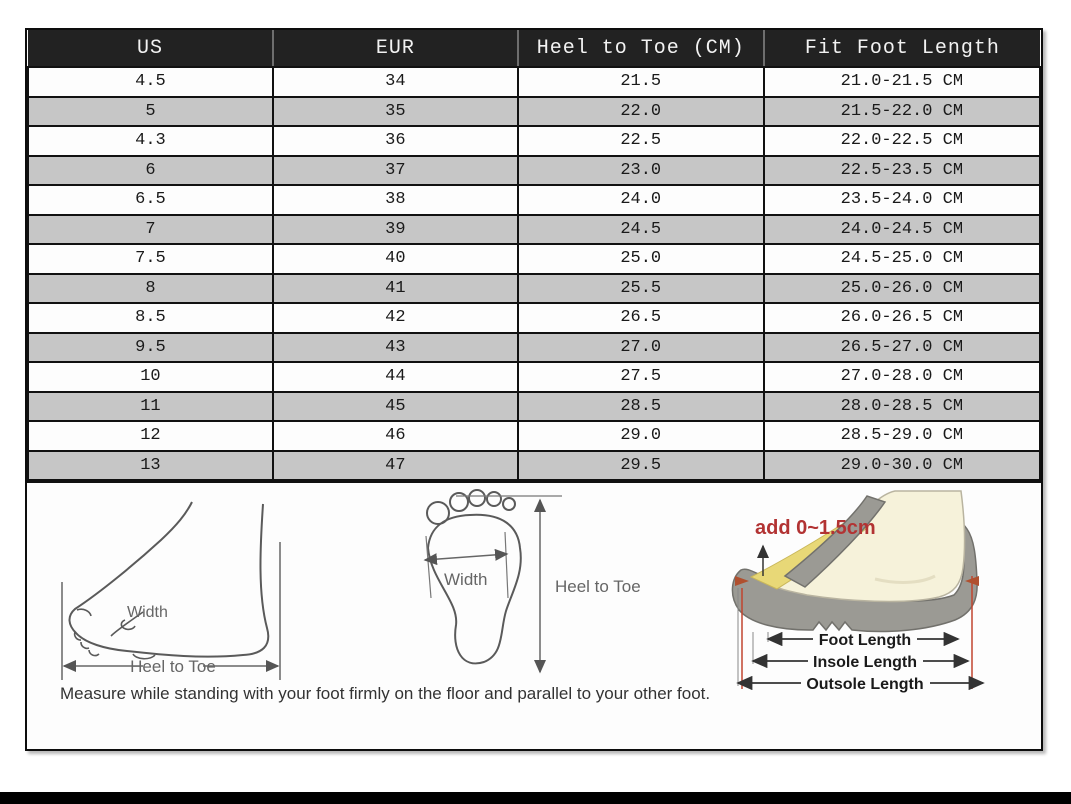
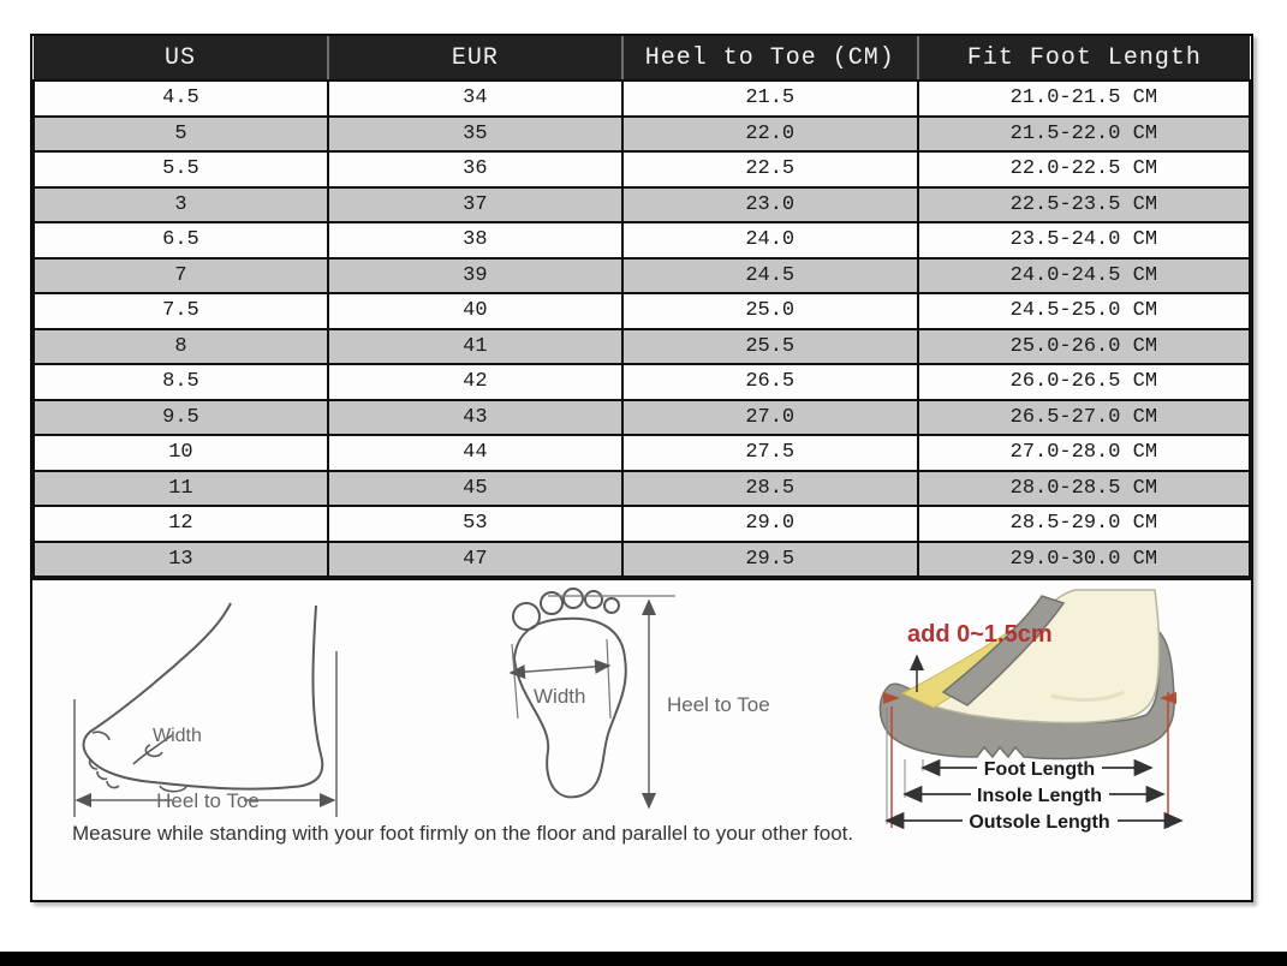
  US	EUR	Heel to Toe (CM)	Fit Foot Length
  4.5	34	21.5	21.0-21.5 CM
  5	35	22.0	21.5-22.0 CM
- 4.3	36	22.5	22.0-22.5 CM
+ 5.5	36	22.5	22.0-22.5 CM
- 6	37	23.0	22.5-23.5 CM
+ 3	37	23.0	22.5-23.5 CM
  6.5	38	24.0	23.5-24.0 CM
  7	39	24.5	24.0-24.5 CM
  7.5	40	25.0	24.5-25.0 CM
  8	41	25.5	25.0-26.0 CM
  8.5	42	26.5	26.0-26.5 CM
  9.5	43	27.0	26.5-27.0 CM
  10	44	27.5	27.0-28.0 CM
  11	45	28.5	28.0-28.5 CM
- 12	46	29.0	28.5-29.0 CM
+ 12	53	29.0	28.5-29.0 CM
  13	47	29.5	29.0-30.0 CM
  Width
  Heel to Toe
  Width
  Heel to Toe
  add 0~1.5cm
  Foot Length
  Insole Length
  Outsole Length
  Measure while standing with your foot firmly on the floor and parallel to your other foot.
